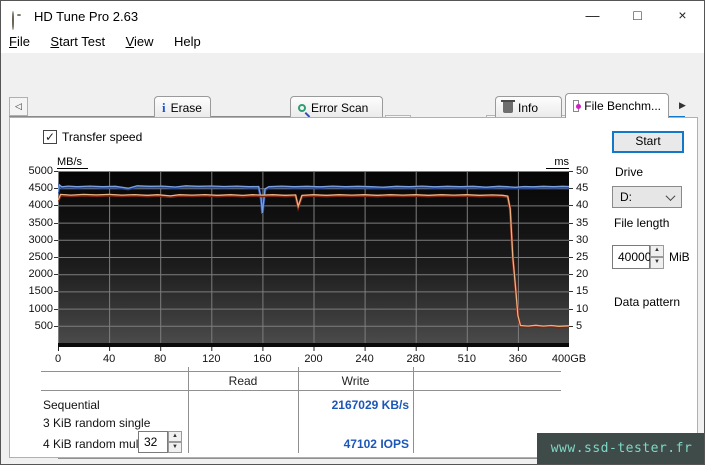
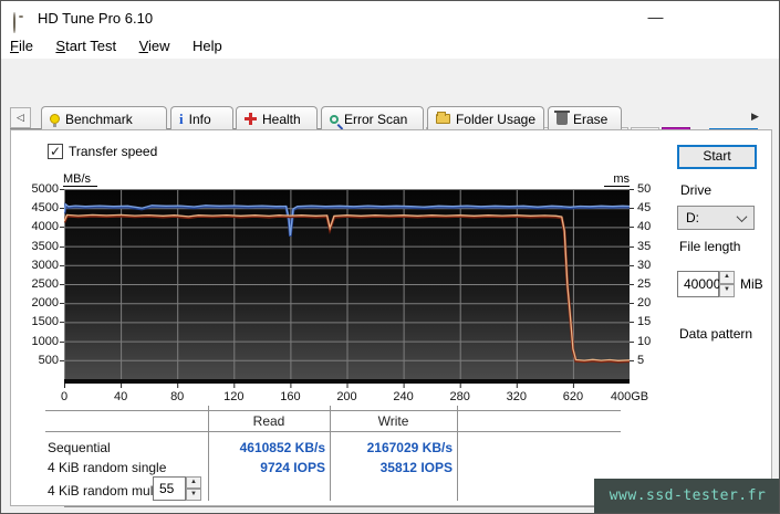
- HD Tune Pro 2.63
+ HD Tune Pro 6.10
  —
- □
- ×
  File Start Test View Help
  ◁
+ Benchmark
  i
- Erase
+ Info
+ Health
  Error Scan
+ Folder Usage
- Info
+ Erase
- File Benchm...
  ▶
  ✓
  Transfer speed
  MB/s
  ms
  Read
  Write
  Sequential
+ 4610852 KB/s
  2167029 KB/s
- 3 KiB random single
+ 4 KiB random single
+ 9724 IOPS
+ 35812 IOPS
  4 KiB random mu
- 32
+ 55
- 47102 IOPS
  Start
  Drive
  D:
  File length
  40000
  MiB
  Data pattern
  www.ssd-tester.fr
  500
  1000
  1500
  2000
  2500
  3000
  3500
  4000
  4500
  5000
  5
  10
  15
  20
  25
  30
  35
  40
  45
  50
  0
  40
  80
  120
  160
  200
  240
  280
- 510
+ 320
- 360
+ 620
  400GB
